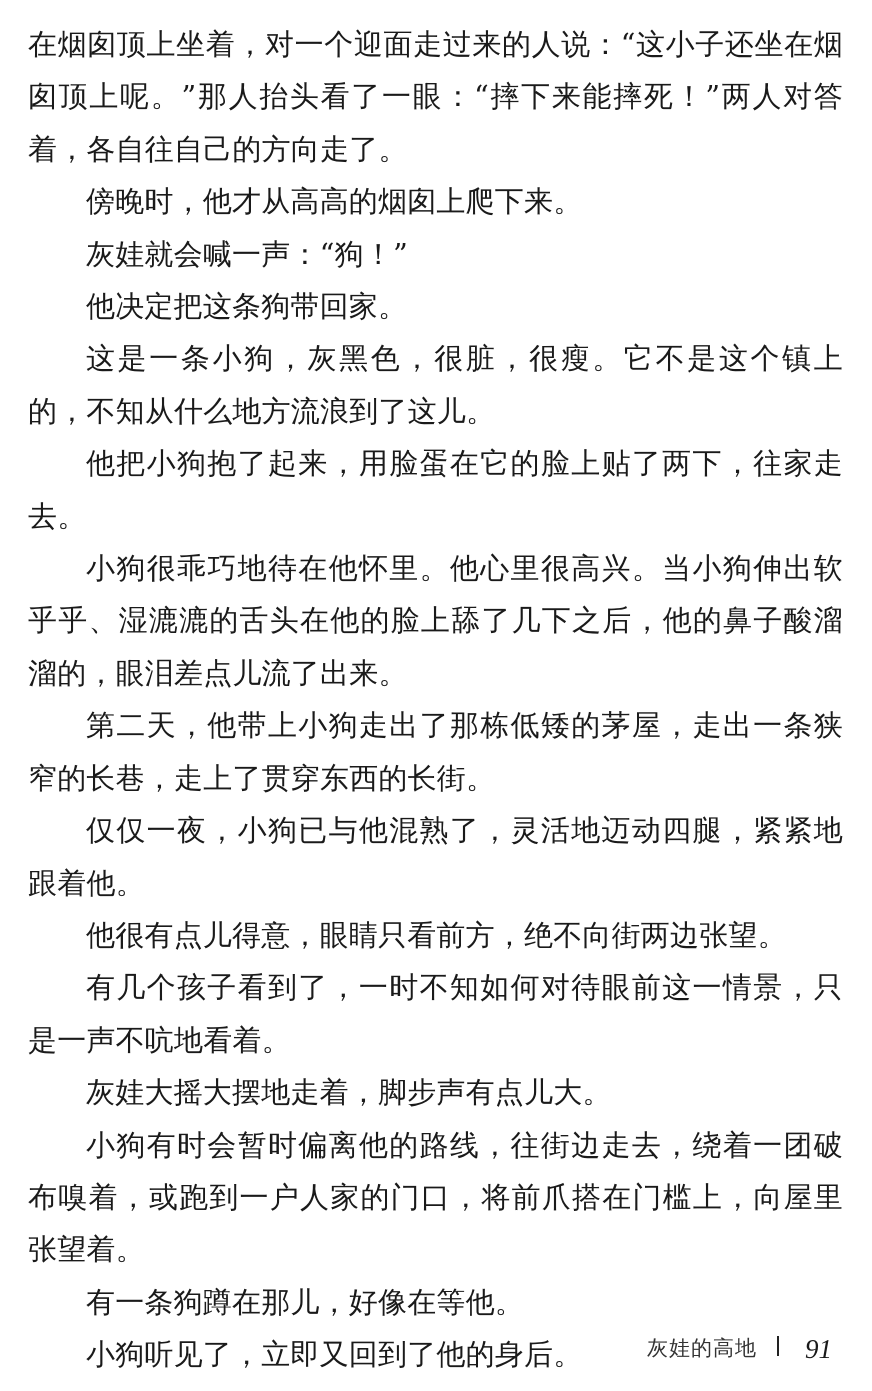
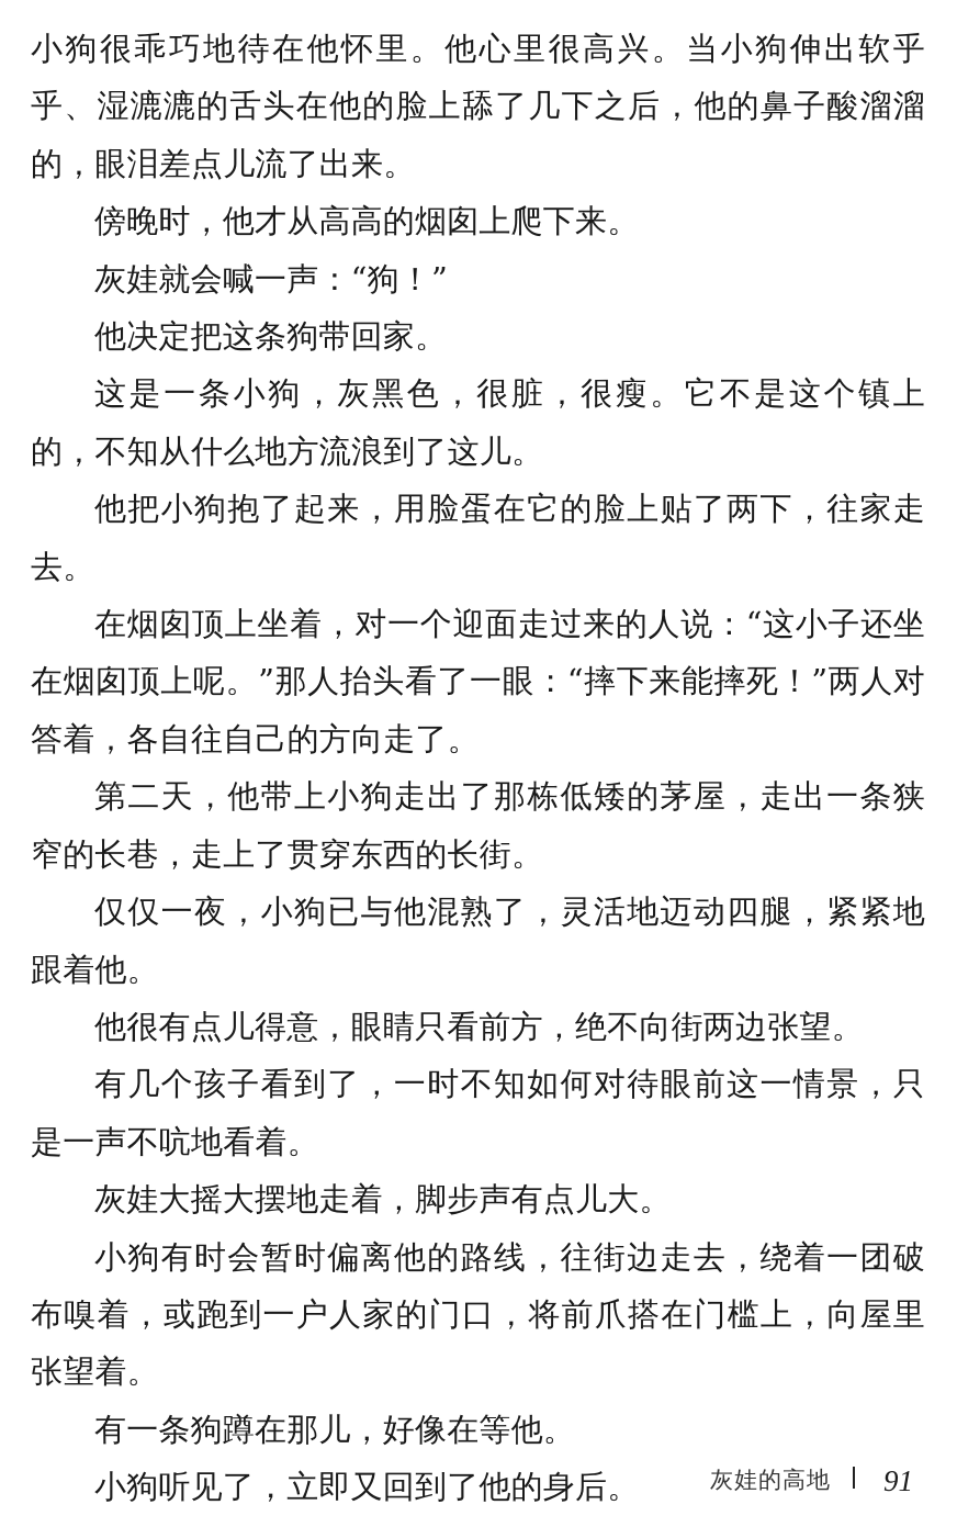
- 在烟囱顶上坐着，对一个迎面走过来的人说：“这小子还坐在烟囱顶上呢。”那人抬头看了一眼：“摔下来能摔死！”两人对答着，各自往自己的方向走了。
+ 小狗很乖巧地待在他怀里。他心里很高兴。当小狗伸出软乎乎、湿漉漉的舌头在他的脸上舔了几下之后，他的鼻子酸溜溜的，眼泪差点儿流了出来。
  傍晚时，他才从高高的烟囱上爬下来。
  灰娃就会喊一声：“狗！”
  他决定把这条狗带回家。
  这是一条小狗，灰黑色，很脏，很瘦。它不是这个镇上的，不知从什么地方流浪到了这儿。
  他把小狗抱了起来，用脸蛋在它的脸上贴了两下，往家走去。
- 小狗很乖巧地待在他怀里。他心里很高兴。当小狗伸出软乎乎、湿漉漉的舌头在他的脸上舔了几下之后，他的鼻子酸溜溜的，眼泪差点儿流了出来。
+ 在烟囱顶上坐着，对一个迎面走过来的人说：“这小子还坐在烟囱顶上呢。”那人抬头看了一眼：“摔下来能摔死！”两人对答着，各自往自己的方向走了。
  第二天，他带上小狗走出了那栋低矮的茅屋，走出一条狭窄的长巷，走上了贯穿东西的长街。
  仅仅一夜，小狗已与他混熟了，灵活地迈动四腿，紧紧地跟着他。
  他很有点儿得意，眼睛只看前方，绝不向街两边张望。
  有几个孩子看到了，一时不知如何对待眼前这一情景，只是一声不吭地看着。
  灰娃大摇大摆地走着，脚步声有点儿大。
  小狗有时会暂时偏离他的路线，往街边走去，绕着一团破布嗅着，或跑到一户人家的门口，将前爪搭在门槛上，向屋里张望着。
  有一条狗蹲在那儿，好像在等他。
  小狗听见了，立即又回到了他的身后。
  灰娃的高地
  91
